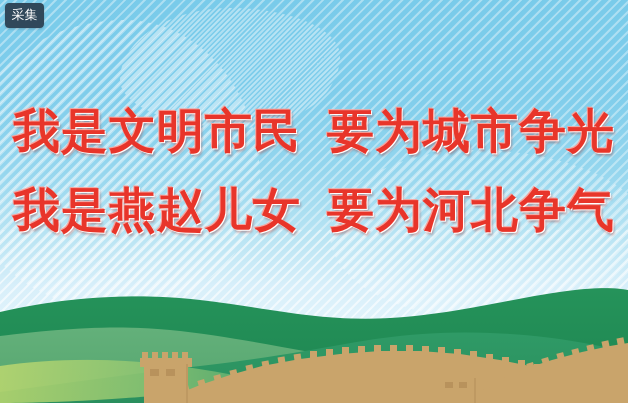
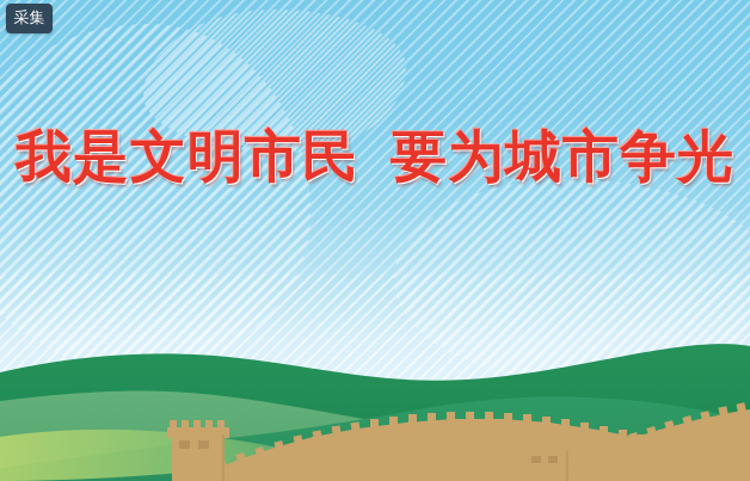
  我是文明市民 要为城市争光
- 我是燕赵儿女 要为河北争气
  采集
